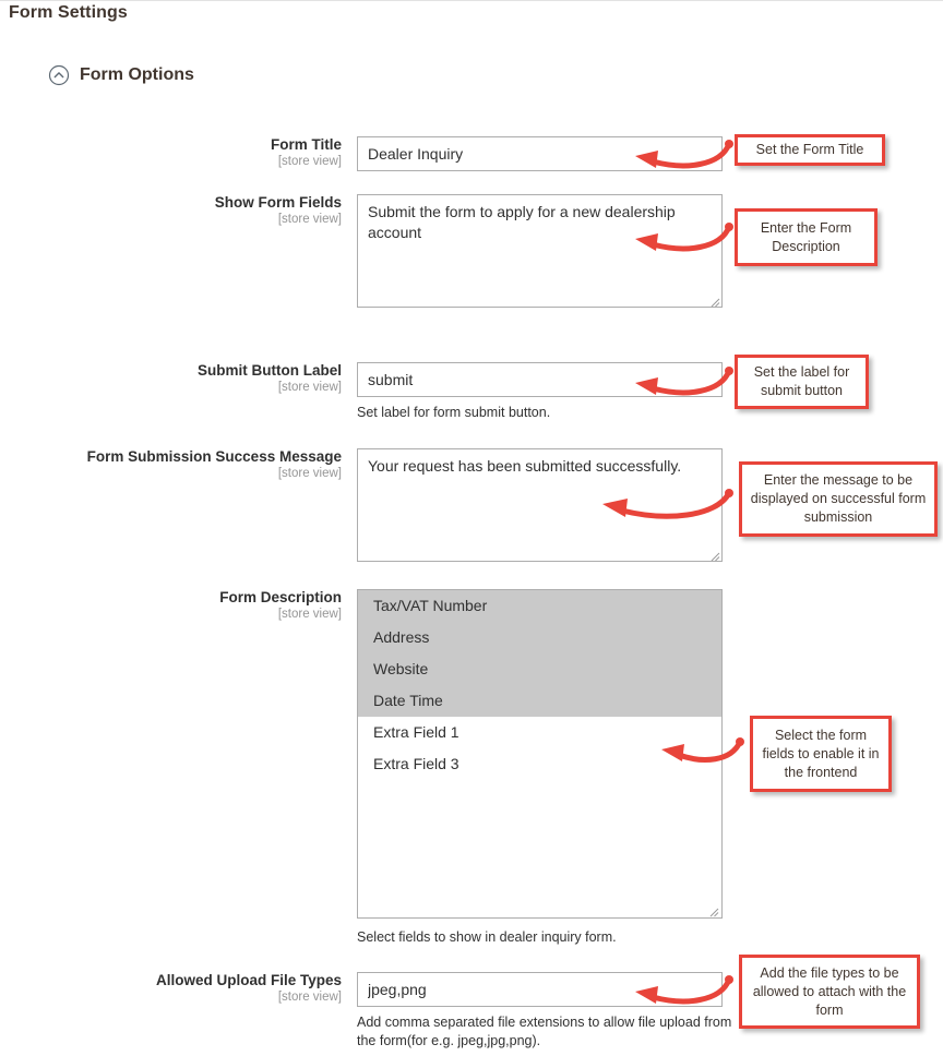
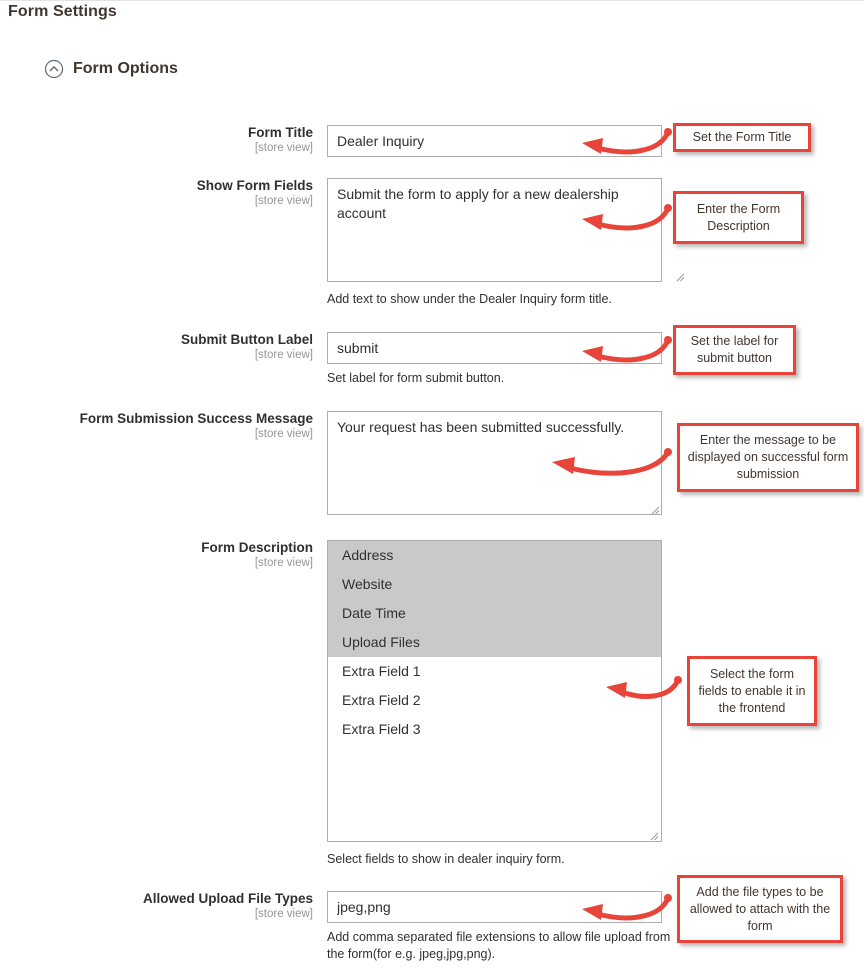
  Form Settings
  Form Options
  Form Title
  [store view]
  Dealer Inquiry
  Show Form Fields
  [store view]
  Submit the form to apply for a new dealership account
+ Add text to show under the Dealer Inquiry form title.
  Submit Button Label
  [store view]
  submit
  Set label for form submit button.
  Form Submission Success Message
  [store view]
  Your request has been submitted successfully.
  Form Description
  [store view]
- Tax/VAT Number
  Address
  Website
  Date Time
+ Upload Files
  Extra Field 1
+ Extra Field 2
  Extra Field 3
  Select fields to show in dealer inquiry form.
  Allowed Upload File Types
  [store view]
  jpeg,png
  Add comma separated file extensions to allow file upload from the form(for e.g. jpeg,jpg,png).
  Set the Form Title
  Enter the Form Description
  Set the label for submit button
  Enter the message to be displayed on successful form submission
  Select the form fields to enable it in the frontend
  Add the file types to be allowed to attach with the form
